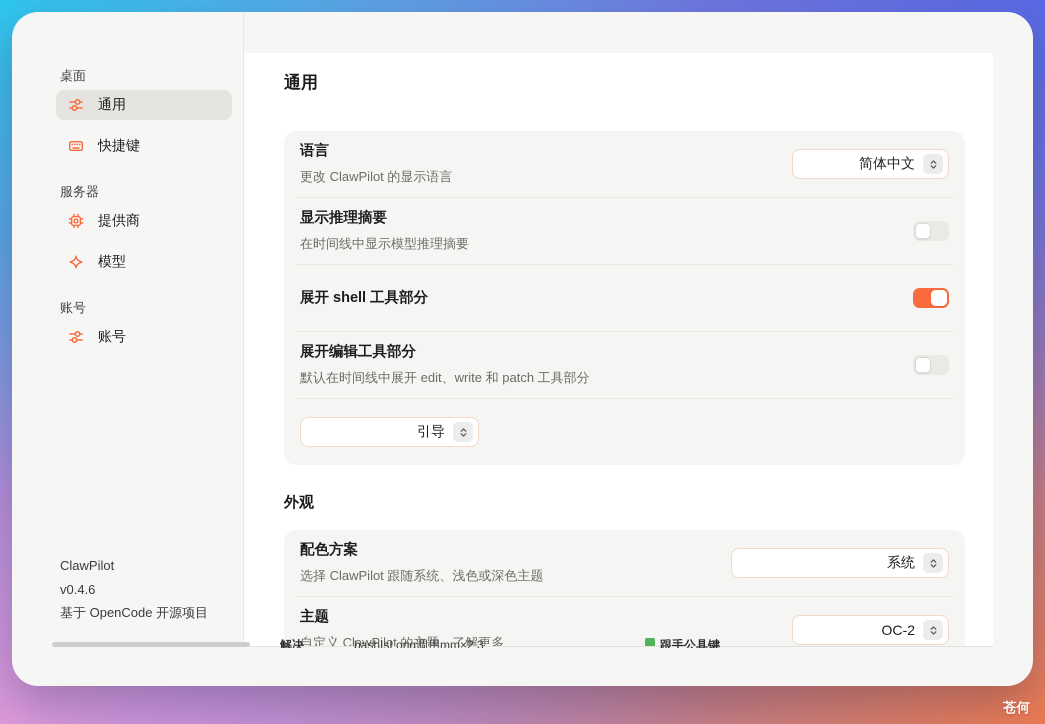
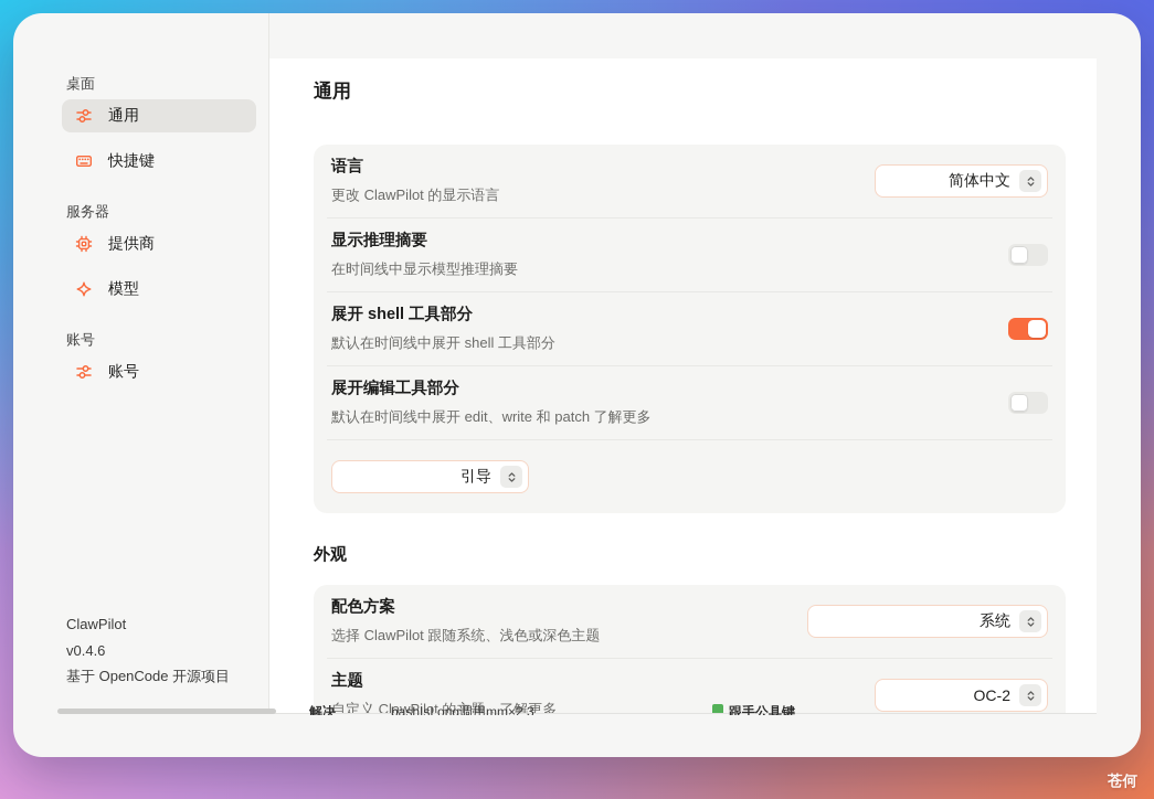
  桌面
  通用
  快捷键
  服务器
  提供商
  模型
  账号
  账号
  ClawPilot
  v0.4.6
  基于 OpenCode 开源项目
  通用
  语言
  更改 ClawPilot 的显示语言
  简体中文
  显示推理摘要
  在时间线中显示模型推理摘要
  展开 shell 工具部分
+ 默认在时间线中展开 shell 工具部分
  展开编辑工具部分
- 默认在时间线中展开 edit、write 和 patch 工具部分
+ 默认在时间线中展开 edit、write 和 patch 了解更多
  引导
  外观
  配色方案
  选择 ClawPilot 跟随系统、浅色或深色主题
  系统
  主题
  自定义 ClawPilot 的主题，了解更多
  OC-2
  解决
  bashIsLong调用mm×2 3
  跟手公具键
  苍何
